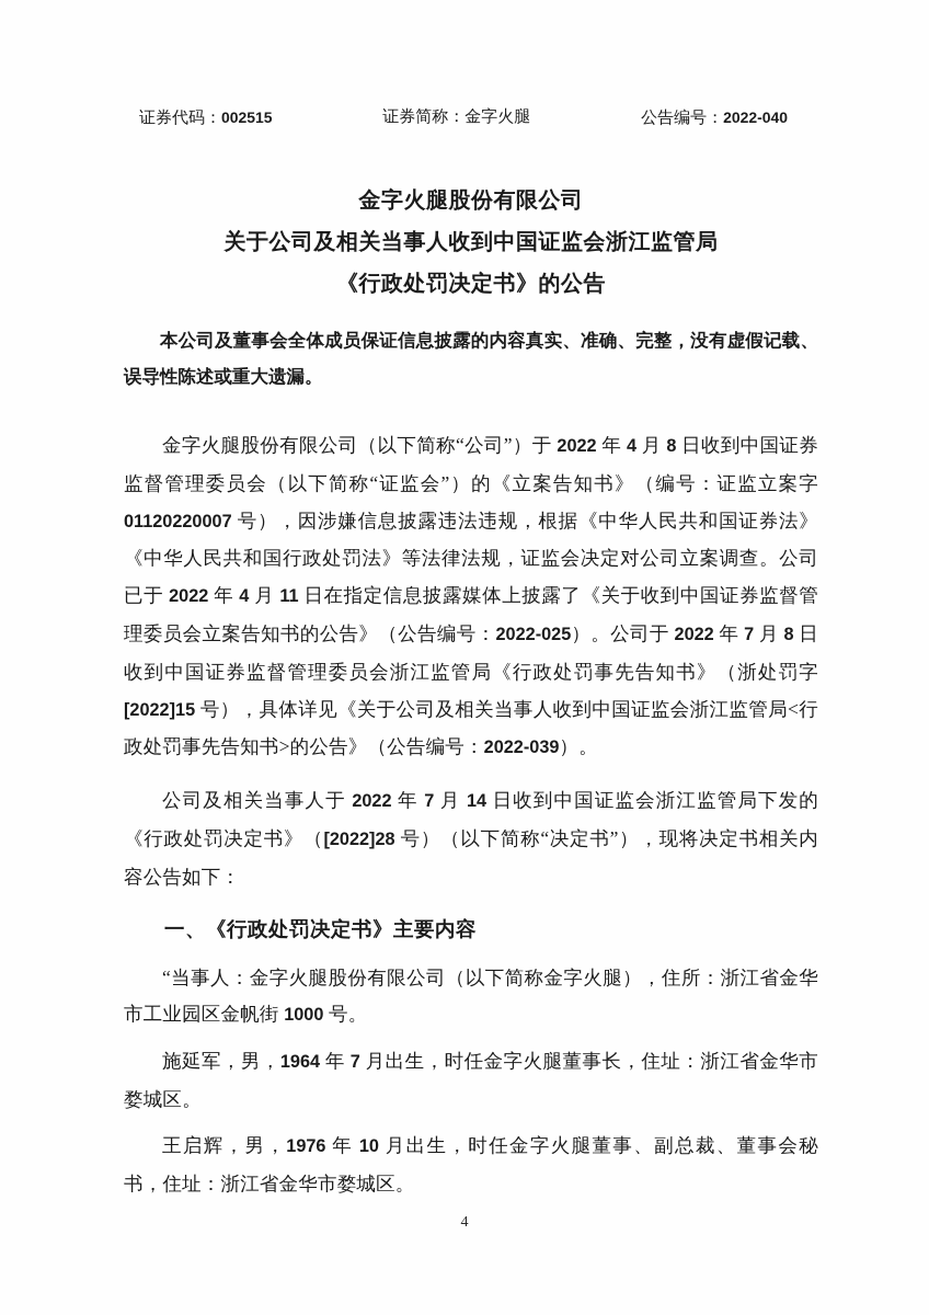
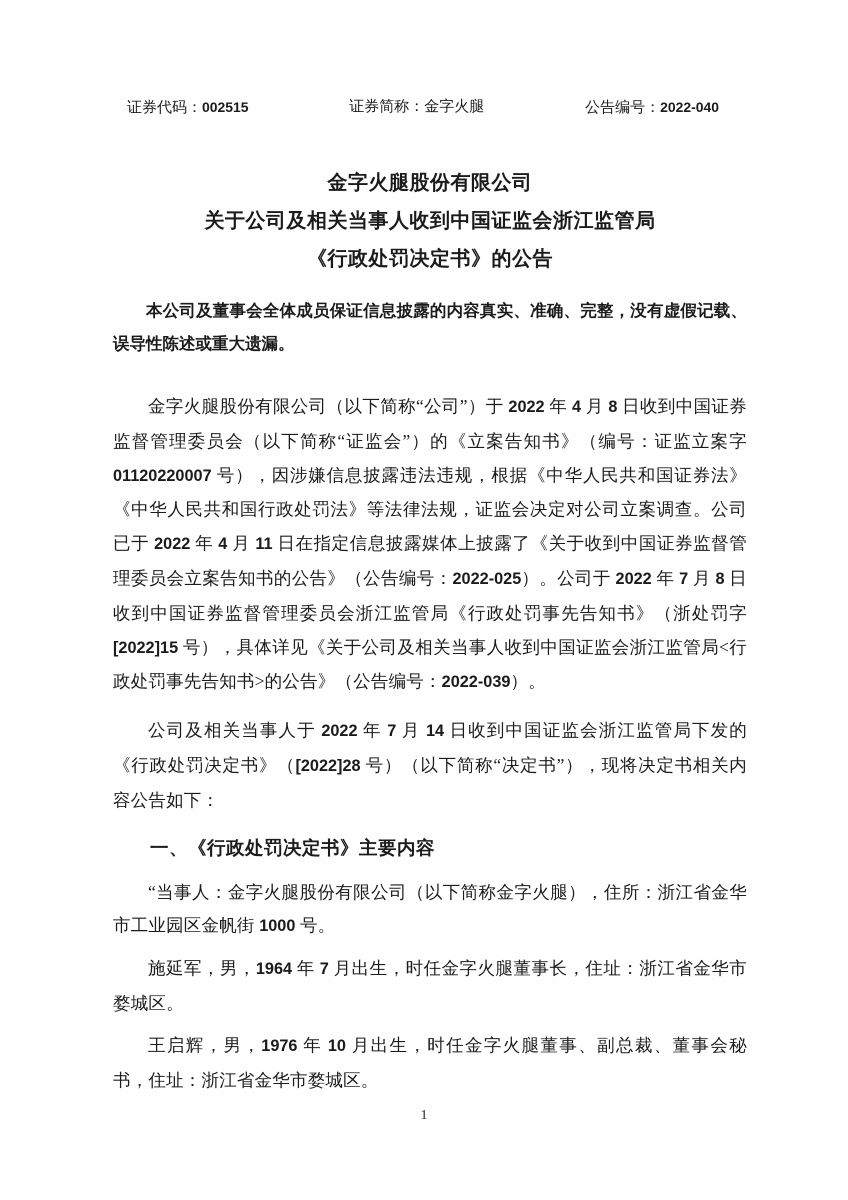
  证券代码：002515
  证券简称：金字火腿
  公告编号：2022-040
  金字火腿股份有限公司
  关于公司及相关当事人收到中国证监会浙江监管局
  《行政处罚决定书》的公告
  本公司及董事会全体成员保证信息披露的内容真实、准确、完整，没有虚假记载、误导性陈述或重大遗漏。
  金字火腿股份有限公司（以下简称“公司”）于 2022 年 4 月 8 日收到中国证券监督管理委员会（以下简称“证监会”）的《立案告知书》（编号：证监立案字01120220007 号），因涉嫌信息披露违法违规，根据《中华人民共和国证券法》《中华人民共和国行政处罚法》等法律法规，证监会决定对公司立案调查。公司已于 2022 年 4 月 11 日在指定信息披露媒体上披露了《关于收到中国证券监督管理委员会立案告知书的公告》（公告编号：2022-025）。公司于 2022 年 7 月 8 日收到中国证券监督管理委员会浙江监管局《行政处罚事先告知书》（浙处罚字[2022]15 号），具体详见《关于公司及相关当事人收到中国证监会浙江监管局<行政处罚事先告知书>的公告》（公告编号：2022-039）。
  公司及相关当事人于 2022 年 7 月 14 日收到中国证监会浙江监管局下发的《行政处罚决定书》（[2022]28 号）（以下简称“决定书”），现将决定书相关内容公告如下：
  一、《行政处罚决定书》主要内容
  “当事人：金字火腿股份有限公司（以下简称金字火腿），住所：浙江省金华市工业园区金帆街 1000 号。
  施延军，男，1964 年 7 月出生，时任金字火腿董事长，住址：浙江省金华市婺城区。
  王启辉，男，1976 年 10 月出生，时任金字火腿董事、副总裁、董事会秘书，住址：浙江省金华市婺城区。
- 4
+ 1
